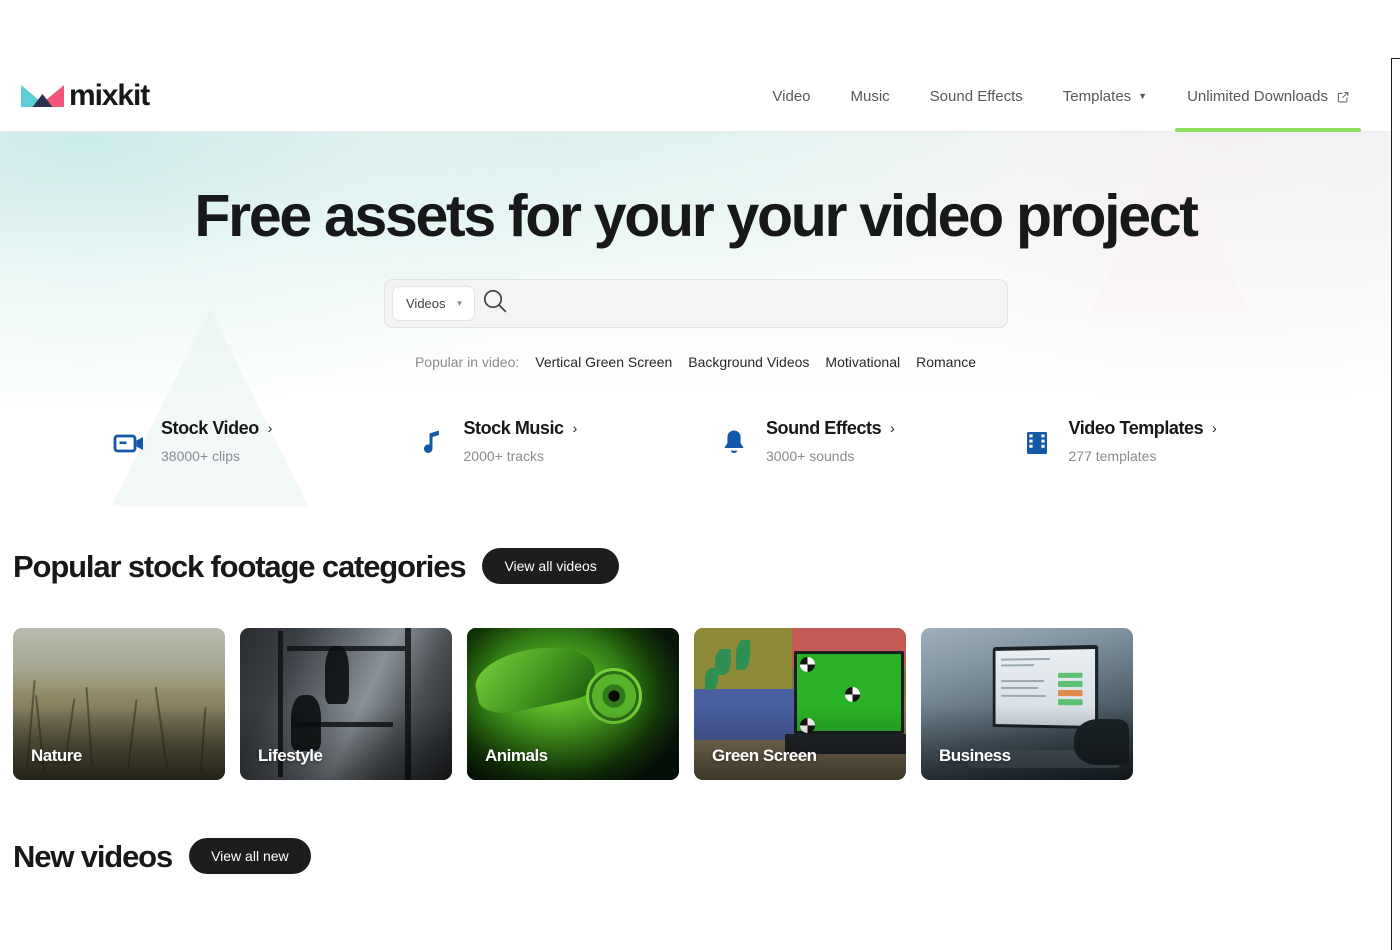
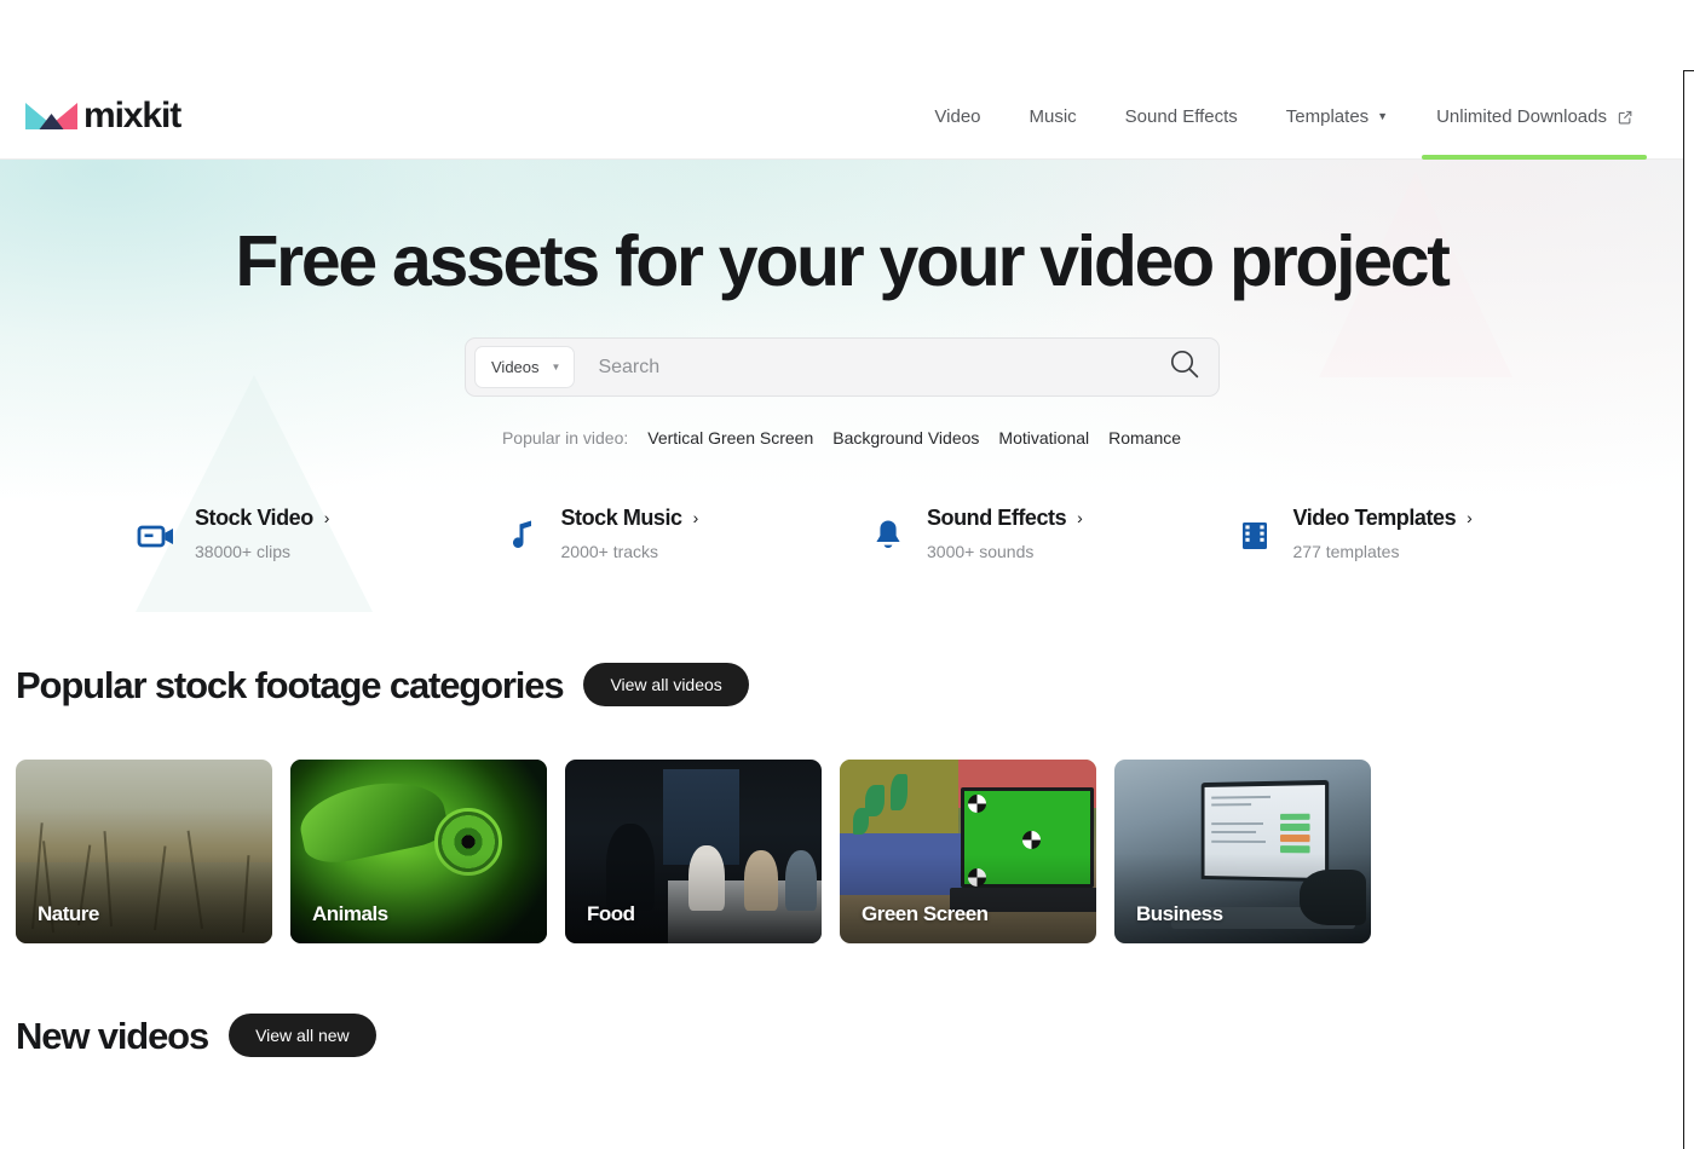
  mixkit
  Video
  Music
  Sound Effects
  Templates
  ▼
  Unlimited Downloads
  Free assets for your your video project
  Videos
  ▼
+ Search
  Popular in video:
  Vertical Green Screen
  Background Videos
  Motivational
  Romance
  Stock Video
  ›
  38000+ clips
  Stock Music
  ›
  2000+ tracks
  Sound Effects
  ›
  3000+ sounds
  Video Templates
  ›
  277 templates
  Popular stock footage categories
  View all videos
  Nature
- Lifestyle
  Animals
+ Food
  Green Screen
  Business
  New videos
  View all new
